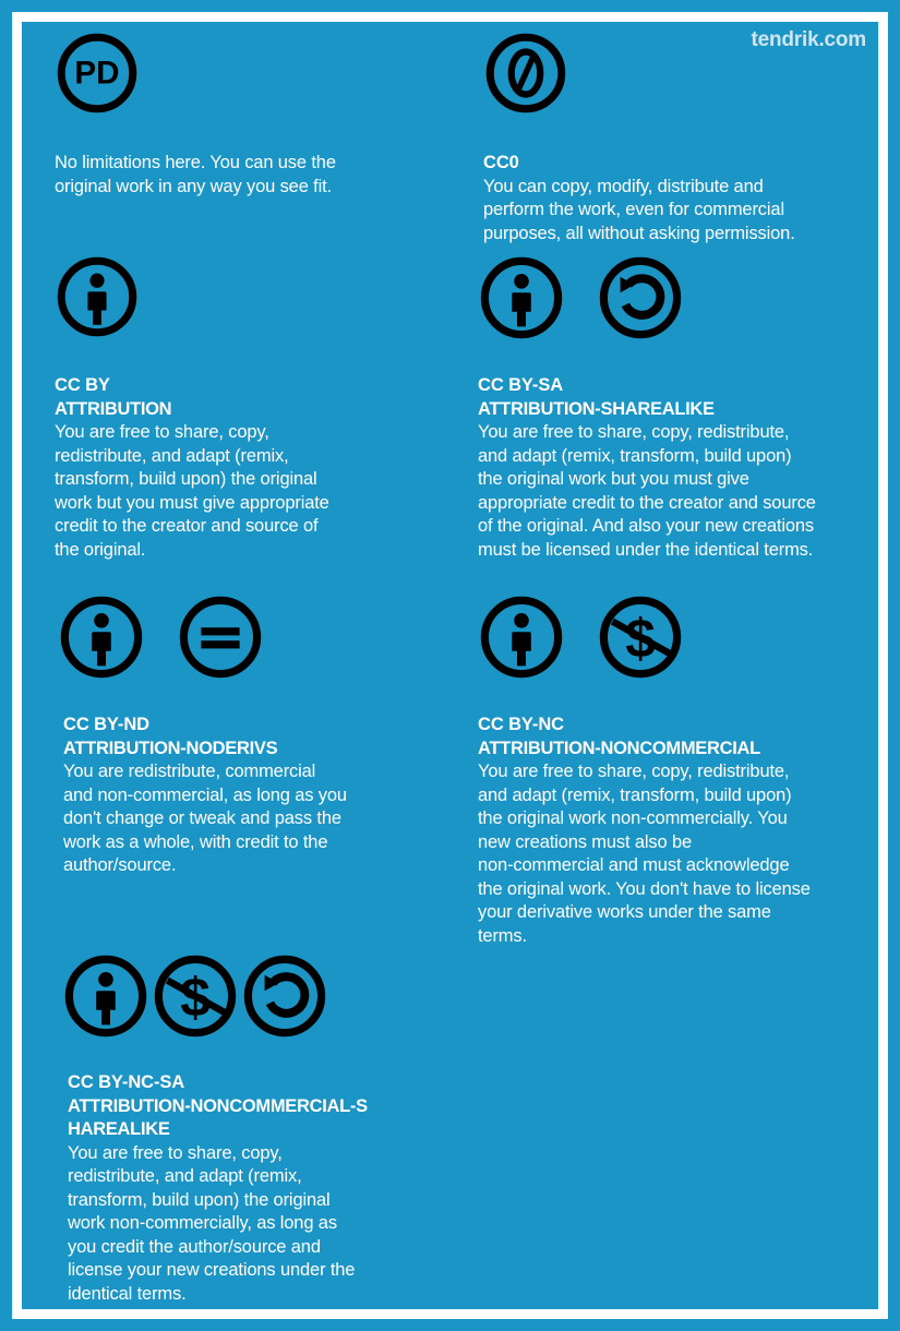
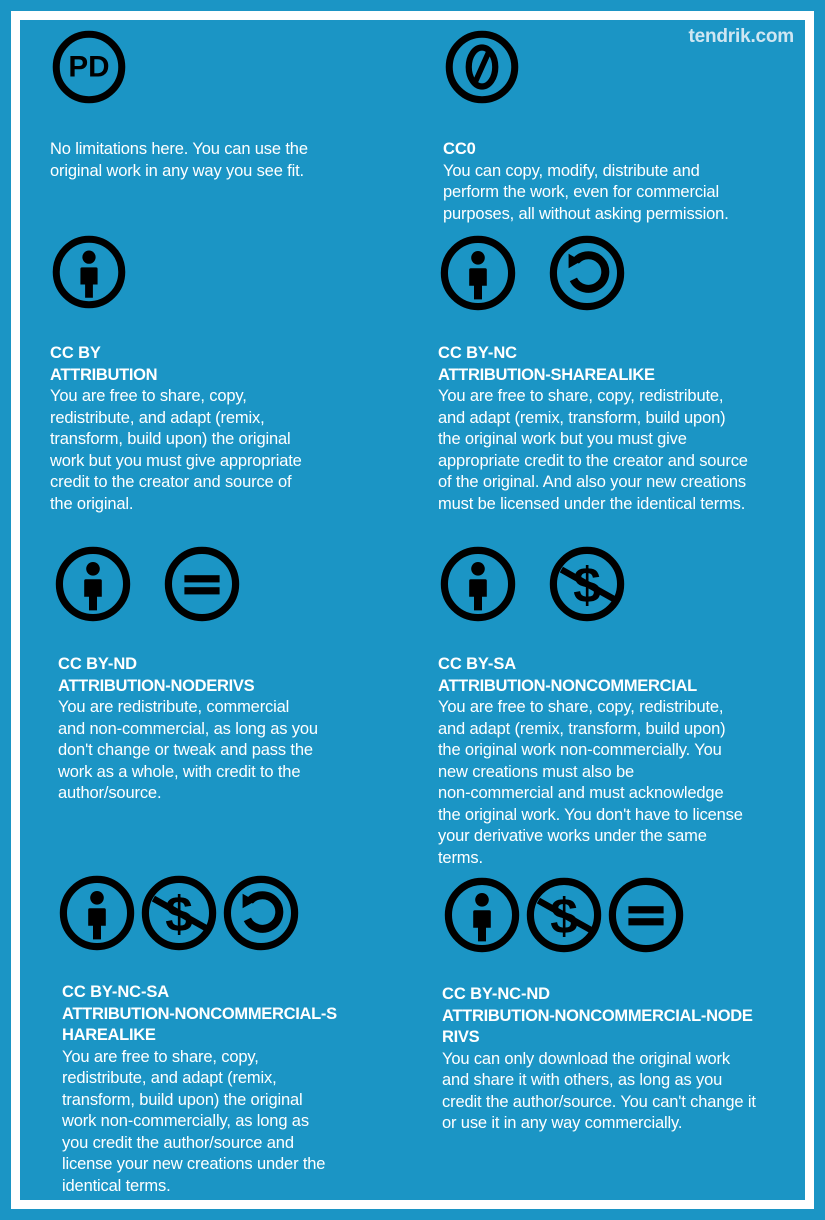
  tendrik.com
  PD
  No limitations here. You can use the
  original work in any way you see fit.
  CC0
  You can copy, modify, distribute and
  perform the work, even for commercial
  purposes, all without asking permission.
  CC BY
  ATTRIBUTION
  You are free to share, copy,
  redistribute, and adapt (remix,
  transform, build upon) the original
  work but you must give appropriate
  credit to the creator and source of
  the original.
- CC BY-SA
+ CC BY-NC
  ATTRIBUTION-SHAREALIKE
  You are free to share, copy, redistribute,
  and adapt (remix, transform, build upon)
  the original work but you must give
  appropriate credit to the creator and source
  of the original. And also your new creations
  must be licensed under the identical terms.
  CC BY-ND
  ATTRIBUTION-NODERIVS
  You are redistribute, commercial
  and non-commercial, as long as you
  don't change or tweak and pass the
  work as a whole, with credit to the
  author/source.
- CC BY-NC
+ CC BY-SA
  ATTRIBUTION-NONCOMMERCIAL
  You are free to share, copy, redistribute,
  and adapt (remix, transform, build upon)
  the original work non-commercially. You
  new creations must also be
  non-commercial and must acknowledge
  the original work. You don't have to license
  your derivative works under the same
  terms.
  CC BY-NC-SA
  ATTRIBUTION-NONCOMMERCIAL-S
  HAREALIKE
  You are free to share, copy,
  redistribute, and adapt (remix,
  transform, build upon) the original
  work non-commercially, as long as
  you credit the author/source and
  license your new creations under the
  identical terms.
+ CC BY-NC-ND
+ ATTRIBUTION-NONCOMMERCIAL-NODE
+ RIVS
+ You can only download the original work
+ and share it with others, as long as you
+ credit the author/source. You can't change it
+ or use it in any way commercially.
